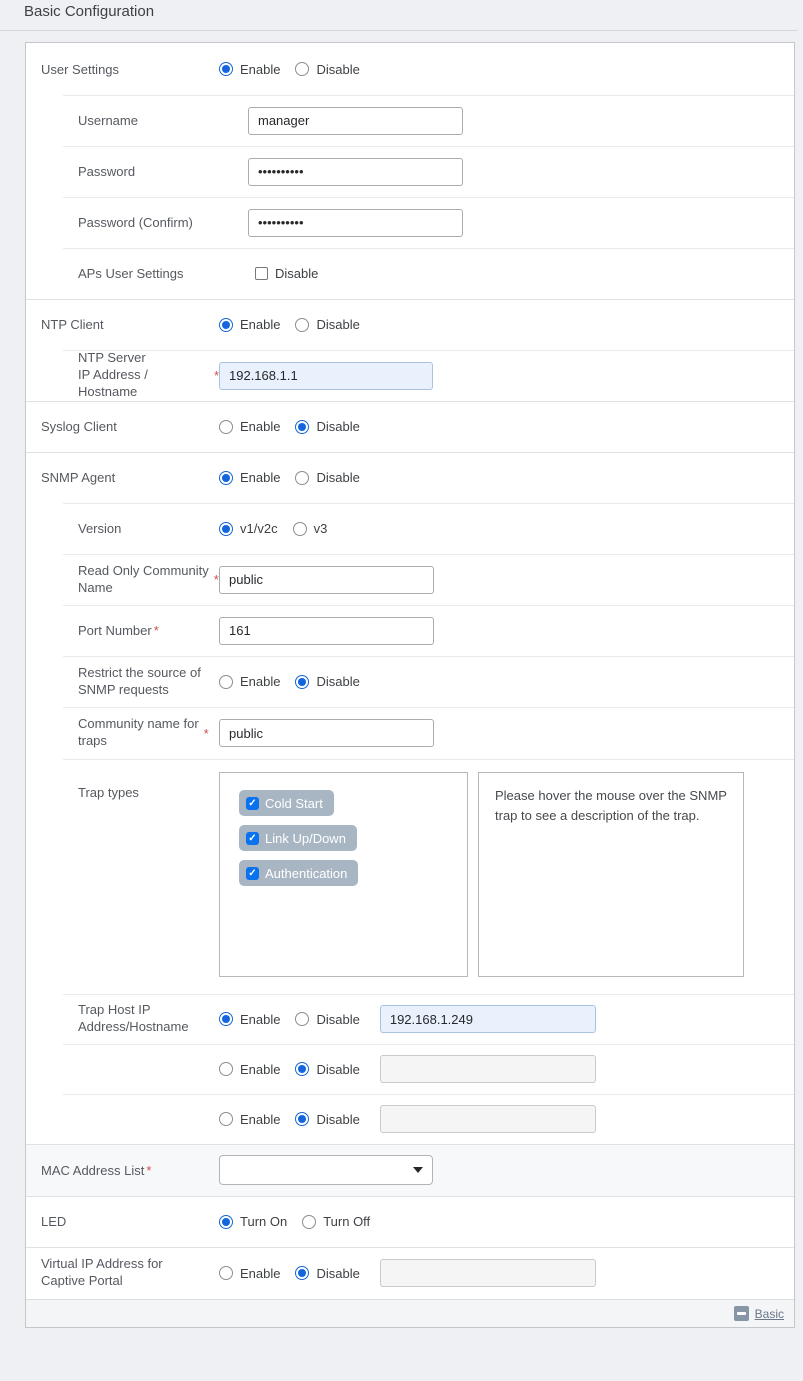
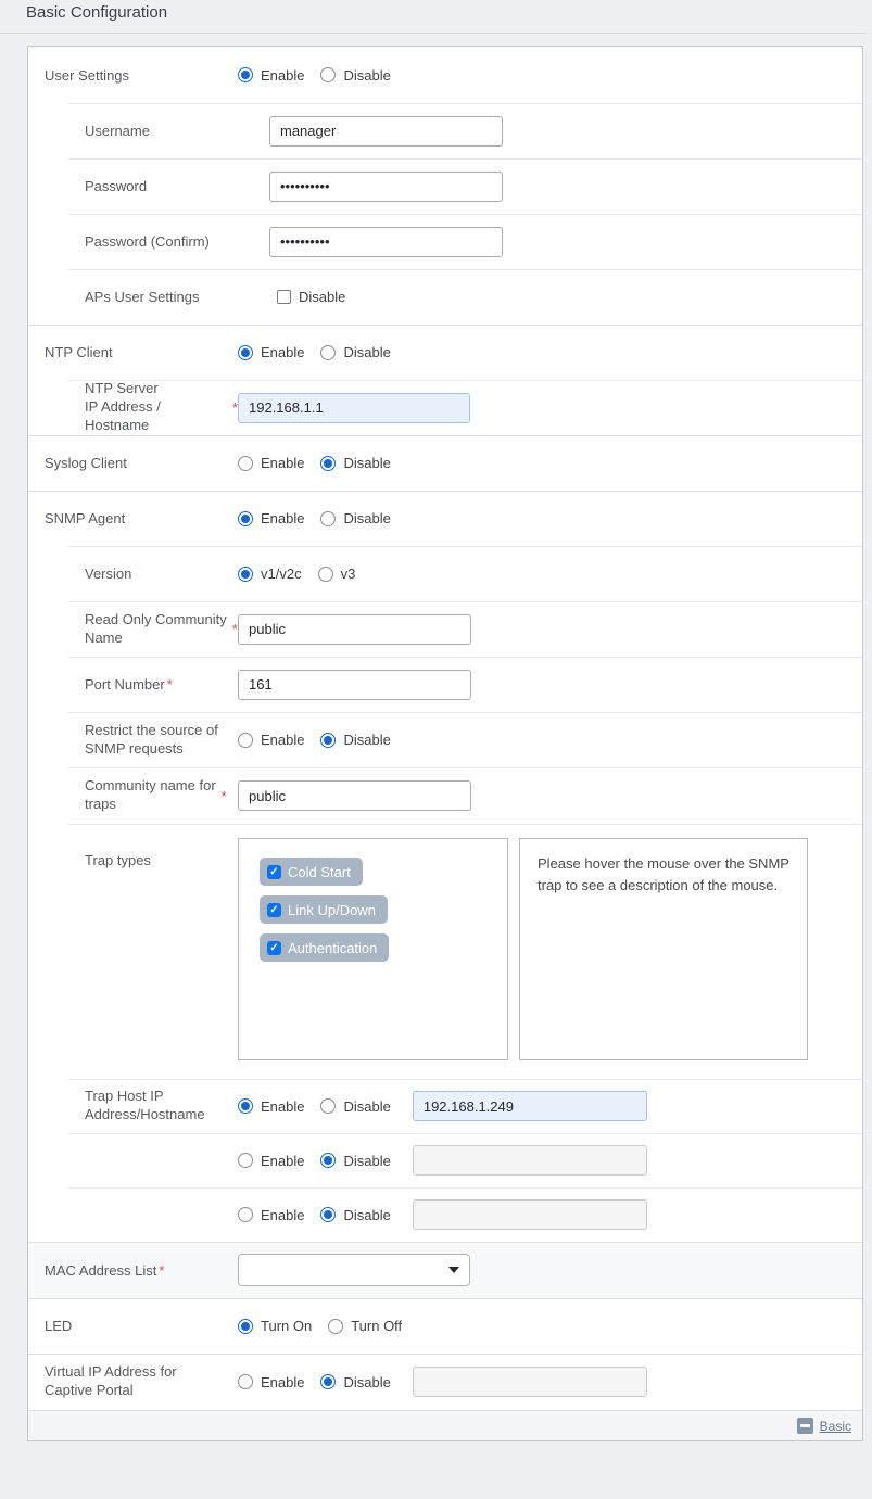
  Basic Configuration
  User Settings
  Enable
  Disable
  Username
  manager
  Password
  ••••••••••
  Password (Confirm)
  ••••••••••
  APs User Settings
  Disable
  NTP Client
  Enable
  Disable
  NTP Server
  IP Address / Hostname
  *
  192.168.1.1
  Syslog Client
  Enable
  Disable
  SNMP Agent
  Enable
  Disable
  Version
  v1/v2c
  v3
  Read Only Community
  Name
  *
  public
  Port Number
  *
  161
  Restrict the source of
  SNMP requests
  Enable
  Disable
  Community name for
  traps
  *
  public
  Trap types
  Cold Start
  Link Up/Down
  Authentication
- Please hover the mouse over the SNMP trap to see a description of the trap.
+ Please hover the mouse over the SNMP trap to see a description of the mouse.
  Trap Host IP
  Address/Hostname
  Enable
  Disable
  192.168.1.249
  Enable
  Disable
  Enable
  Disable
  MAC Address List
  *
  LED
  Turn On
  Turn Off
  Virtual IP Address for
  Captive Portal
  Enable
  Disable
  Basic
